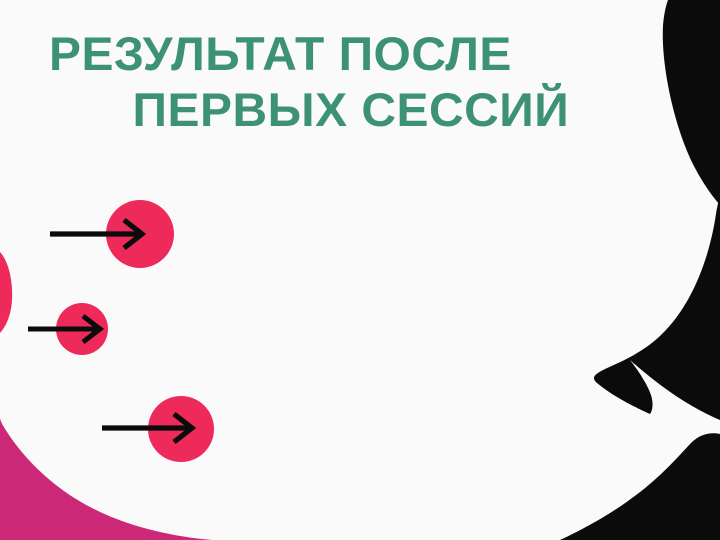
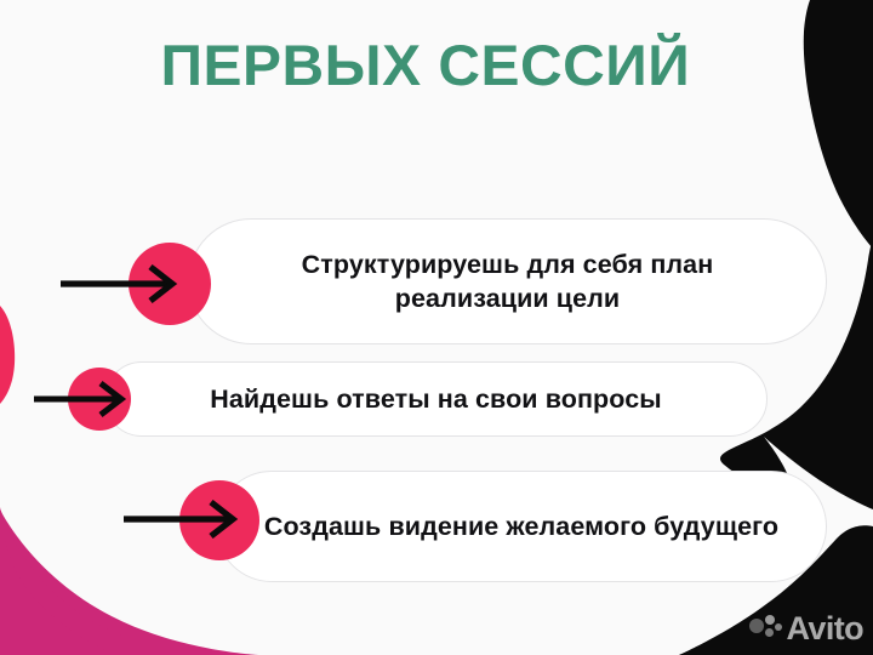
- РЕЗУЛЬТАТ ПОСЛЕ
  ПЕРВЫХ СЕССИЙ
+ Структурируешь для себя план реализации цели
+ Найдешь ответы на свои вопросы
+ Создашь видение желаемого будущего
+ Avito
